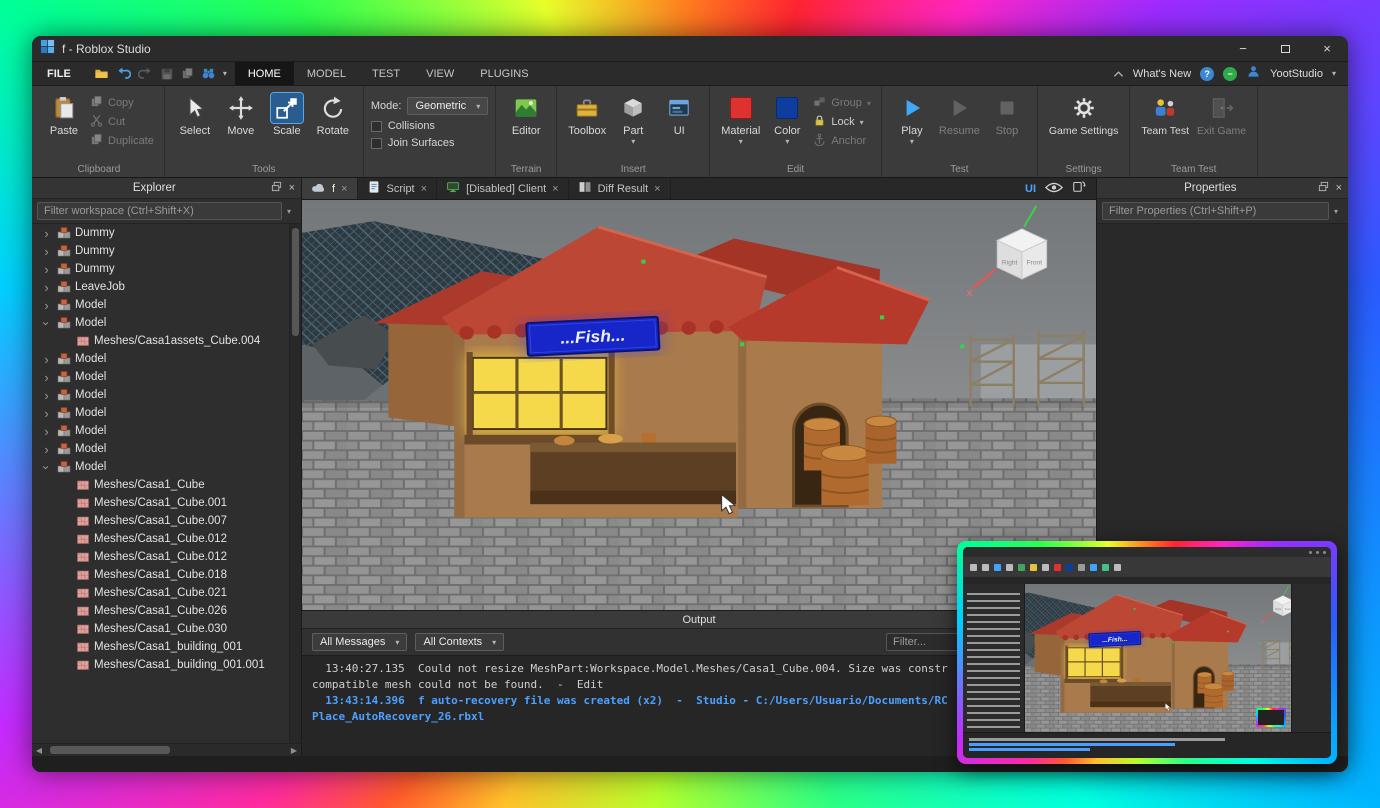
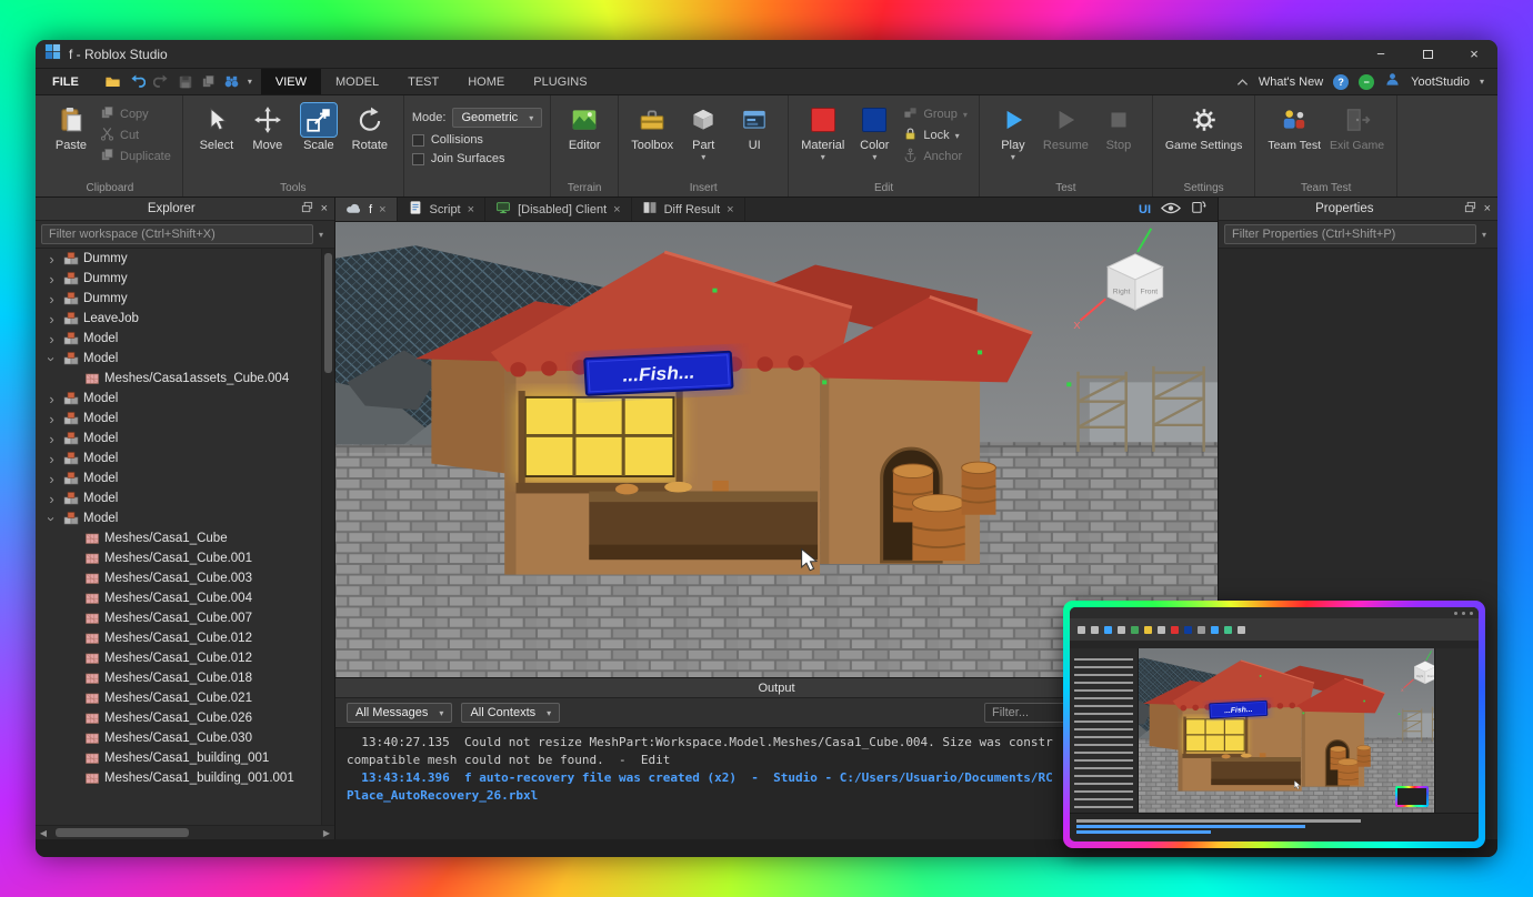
  f - Roblox Studio
  −
  ×
  FILE
  ▾
- HOME
+ VIEW
  MODEL
  TEST
- VIEW
+ HOME
  PLUGINS
  What's New
  ?
  −
  YootStudio
  ▾
  Paste
  Copy
  Cut
  Duplicate
  Clipboard
  Select
  Move
  Scale
  Rotate
  Tools
  Mode:
  Geometric
  ▾
  Collisions
  Join Surfaces
  Editor
  Terrain
  Toolbox
  Part
  ▾
  UI
  Insert
  Material
  ▾
  Color
  ▾
  Group
  ▾
  Lock
  ▾
  Anchor
  Edit
  Play
  ▾
  Resume
  Stop
  Test
  Game Settings
  Settings
  Team Test
  Exit Game
  Team Test
  Explorer
  ×
  Filter workspace (Ctrl+Shift+X)
  ▾
  ›
  Dummy
  ›
  Dummy
  ›
  Dummy
  ›
  LeaveJob
  ›
  Model
  Model
  Meshes/Casa1assets_Cube.004
  ›
  Model
  ›
  Model
  ›
  Model
  ›
  Model
  ›
  Model
  ›
  Model
  Model
  Meshes/Casa1_Cube
  Meshes/Casa1_Cube.001
+ Meshes/Casa1_Cube.003
+ Meshes/Casa1_Cube.004
  Meshes/Casa1_Cube.007
  Meshes/Casa1_Cube.012
  Meshes/Casa1_Cube.012
  Meshes/Casa1_Cube.018
  Meshes/Casa1_Cube.021
  Meshes/Casa1_Cube.026
  Meshes/Casa1_Cube.030
  Meshes/Casa1_building_001
  Meshes/Casa1_building_001.001
  ◀
  ▶
  f
  ×
  Script
  ×
  [Disabled] Client
  ×
  Diff Result
  ×
  UI
  Output
  All Messages
  ▾
  All Contexts
  ▾
  Filter...
  13:40:27.135 Could not resize MeshPart:Workspace.Model.Meshes/Casa1_Cube.004. Size was constr
  compatible mesh could not be found. - Edit
  13:43:14.396 f auto-recovery file was created (x2) - Studio - C:/Users/Usuario/Documents/RC
  Place_AutoRecovery_26.rbxl
  Properties
  ×
  Filter Properties (Ctrl+Shift+P)
  ▾
